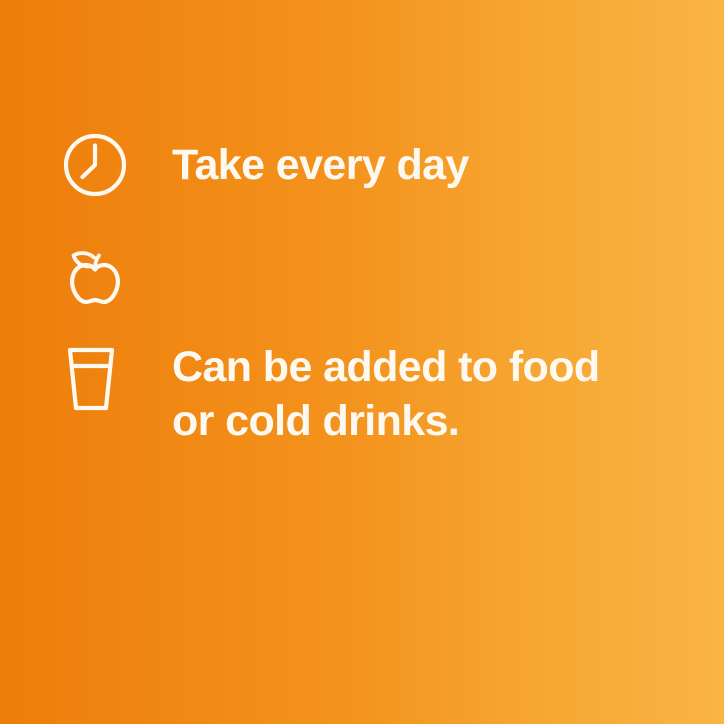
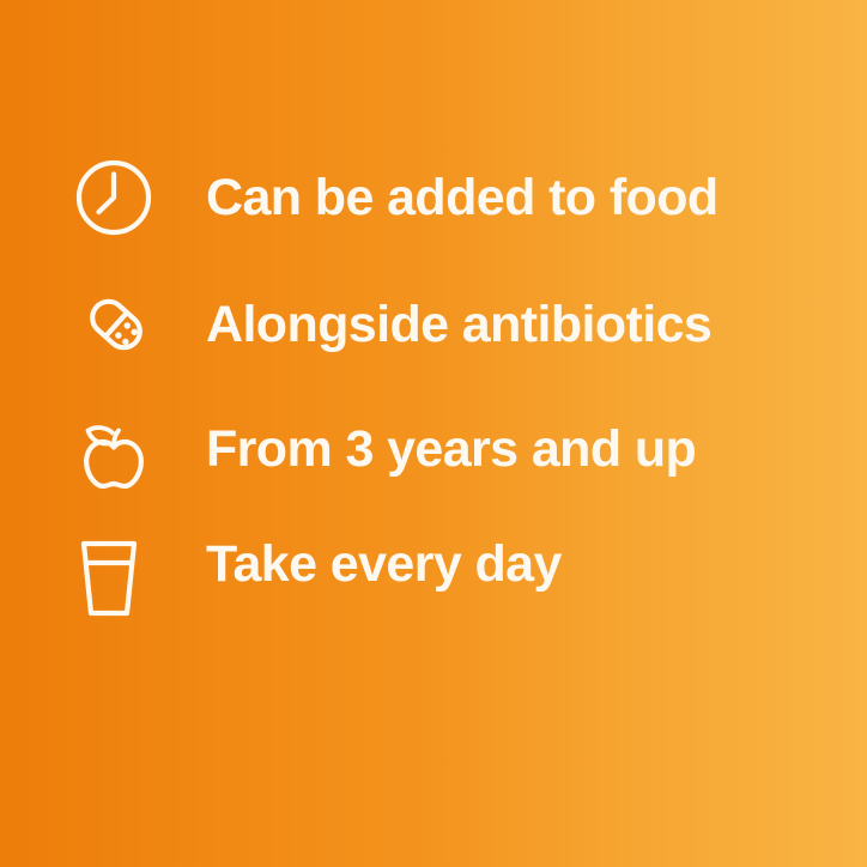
- Take every day
+ Can be added to food
+ Alongside antibiotics
+ From 3 years and up
- Can be added to food
+ Take every day
- or cold drinks.
